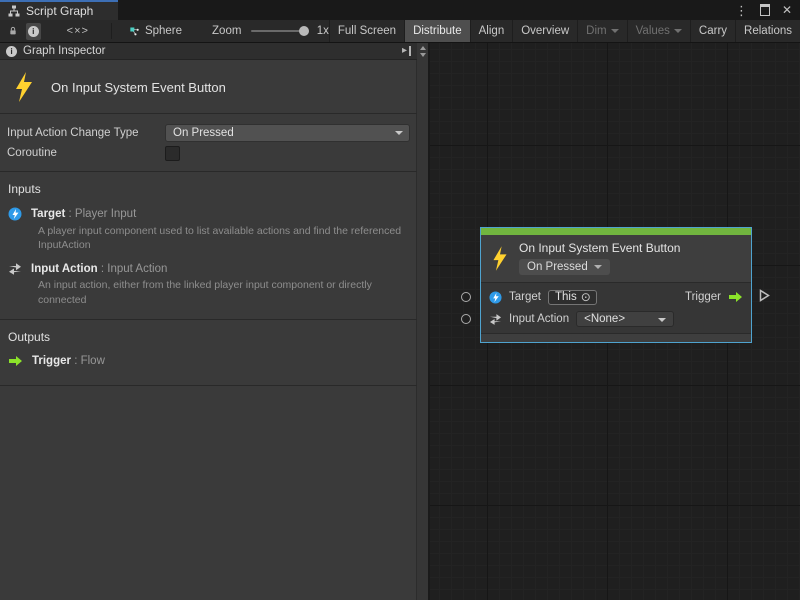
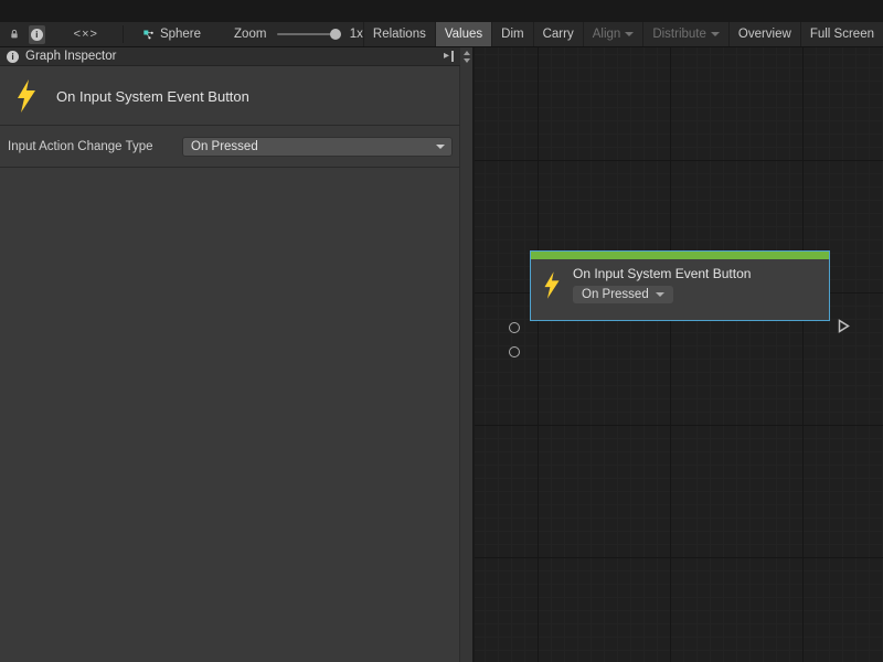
- Script Graph
- ⋮
- ✕
  i
  <×>
  Sphere
  Zoom
  1x
- Full Screen
+ Relations
- Distribute
+ Values
- Align
+ Dim
- Overview
+ Carry
- Dim
+ Align
- Values
+ Distribute
- Carry
+ Overview
- Relations
+ Full Screen
  i
  Graph Inspector
  ▸
  On Input System Event Button
  Input Action Change Type
  On Pressed
- Coroutine
- Inputs
- Target : Player Input
- A player input component used to list available actions and find the referenced InputAction
- Input Action : Input Action
- An input action, either from the linked player input component or directly connected
- Outputs
- Trigger : Flow
  On Input System Event Button
  On Pressed
- Target
- This
- ⊙
- Trigger
- Input Action
- <None>
